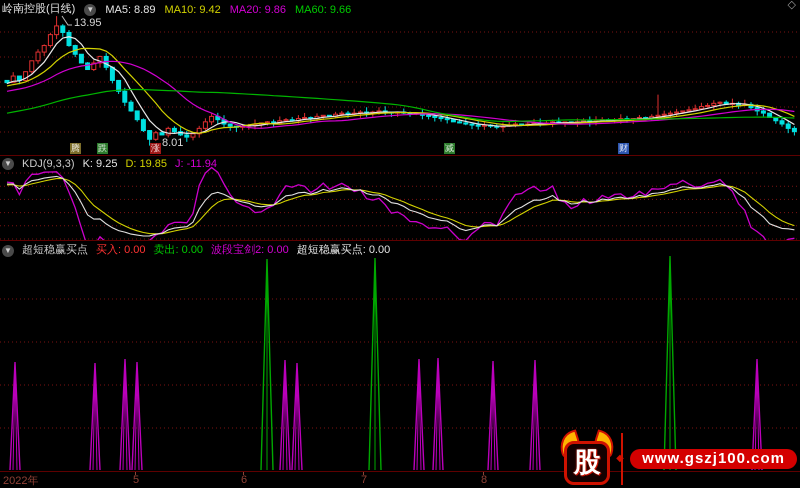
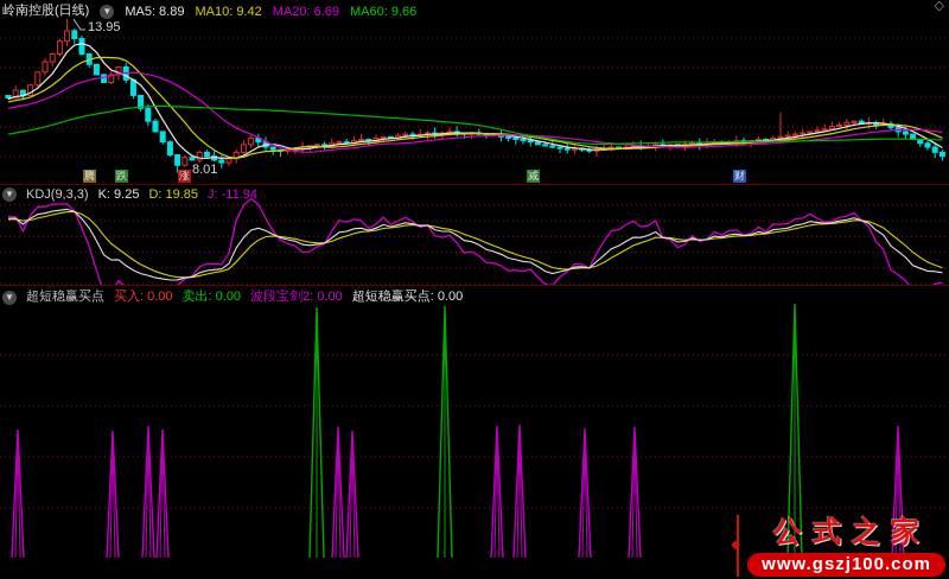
  岭南控股(日线)
  ▼
  MA5: 8.89
  MA10: 9.42
- MA20: 9.86
+ MA20: 6.69
  MA60: 9.66
  ◇
  13.95
  8.01
  腾
  跌
  涨
  减
  财
  ▼
  KDJ(9,3,3)
  K: 9.25
  D: 19.85
  J: -11.94
  ▼
  超短稳赢买点
  买入: 0.00
  卖出: 0.00
  波段宝剑2: 0.00
  超短稳赢买点: 0.00
- 2022年
- 5
- 6
- 7
- 8
- 股
  ◆
+ 公式之家
  www.gszj100.com
